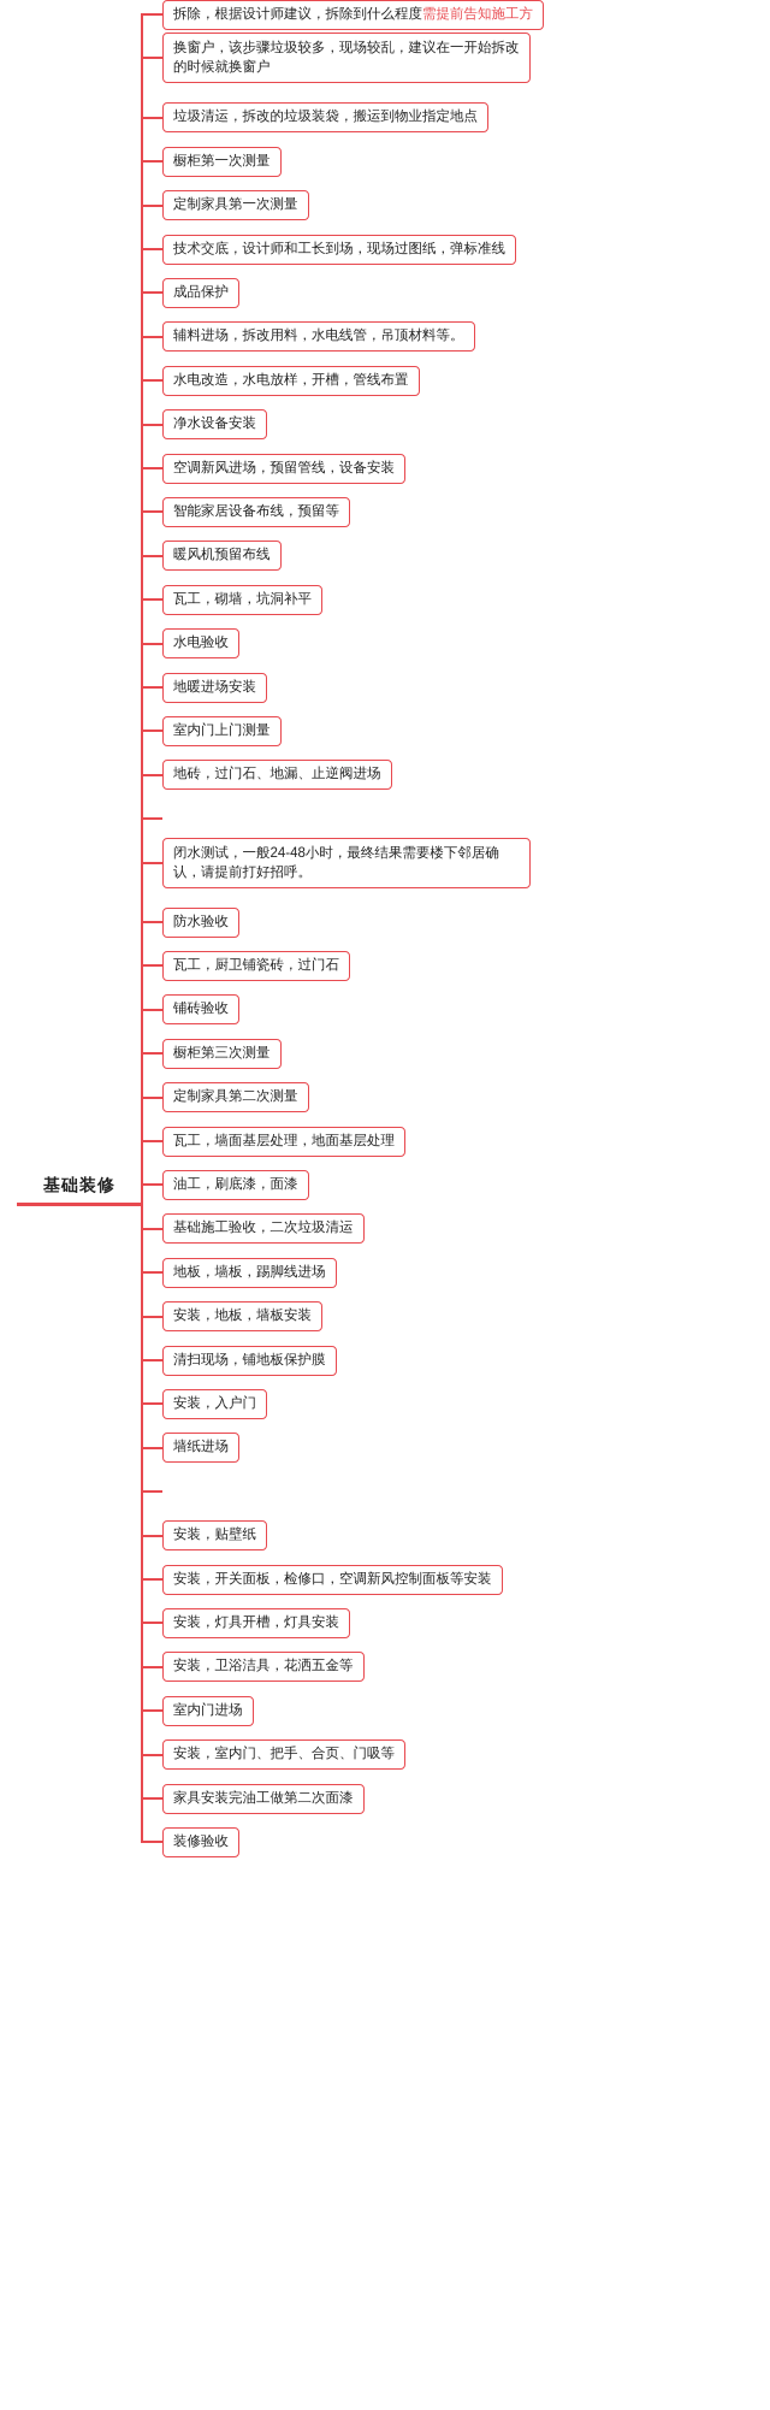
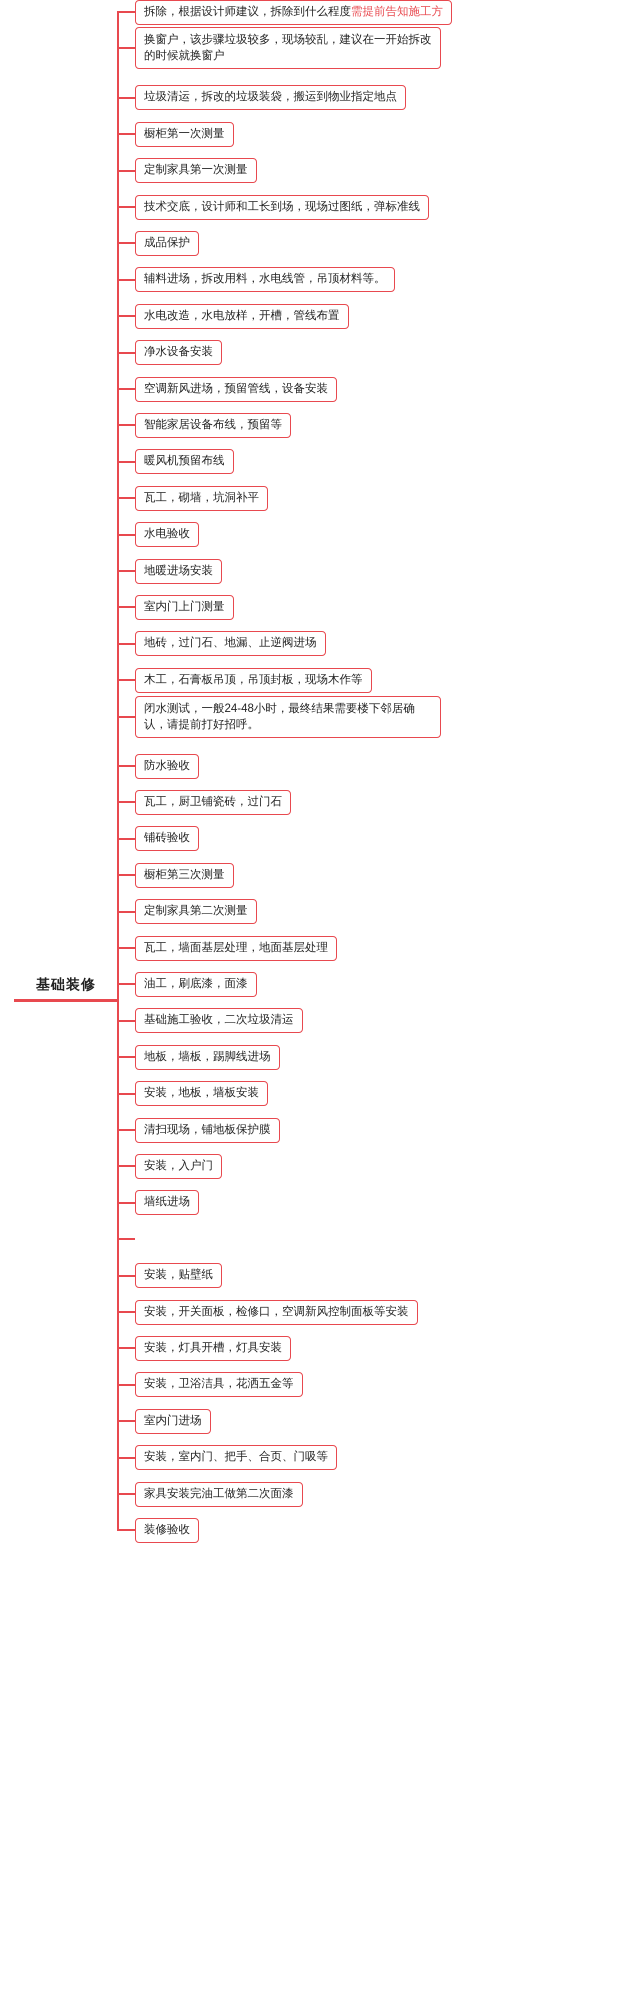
  基础装修
  拆除，根据设计师建议，拆除到什么程度需提前告知施工方
  换窗户，该步骤垃圾较多，现场较乱，建议在一开始拆改的时候就换窗户
  垃圾清运，拆改的垃圾装袋，搬运到物业指定地点
  橱柜第一次测量
  定制家具第一次测量
  技术交底，设计师和工长到场，现场过图纸，弹标准线
  成品保护
  辅料进场，拆改用料，水电线管，吊顶材料等。
  水电改造，水电放样，开槽，管线布置
  净水设备安装
  空调新风进场，预留管线，设备安装
  智能家居设备布线，预留等
  暖风机预留布线
  瓦工，砌墙，坑洞补平
  水电验收
  地暖进场安装
  室内门上门测量
  地砖，过门石、地漏、止逆阀进场
+ 木工，石膏板吊顶，吊顶封板，现场木作等
  闭水测试，一般24-48小时，最终结果需要楼下邻居确认，请提前打好招呼。
  防水验收
  瓦工，厨卫铺瓷砖，过门石
  铺砖验收
  橱柜第三次测量
  定制家具第二次测量
  瓦工，墙面基层处理，地面基层处理
  油工，刷底漆，面漆
  基础施工验收，二次垃圾清运
  地板，墙板，踢脚线进场
  安装，地板，墙板安装
  清扫现场，铺地板保护膜
  安装，入户门
  墙纸进场
  安装，贴壁纸
  安装，开关面板，检修口，空调新风控制面板等安装
  安装，灯具开槽，灯具安装
  安装，卫浴洁具，花洒五金等
  室内门进场
  安装，室内门、把手、合页、门吸等
  家具安装完油工做第二次面漆
  装修验收
